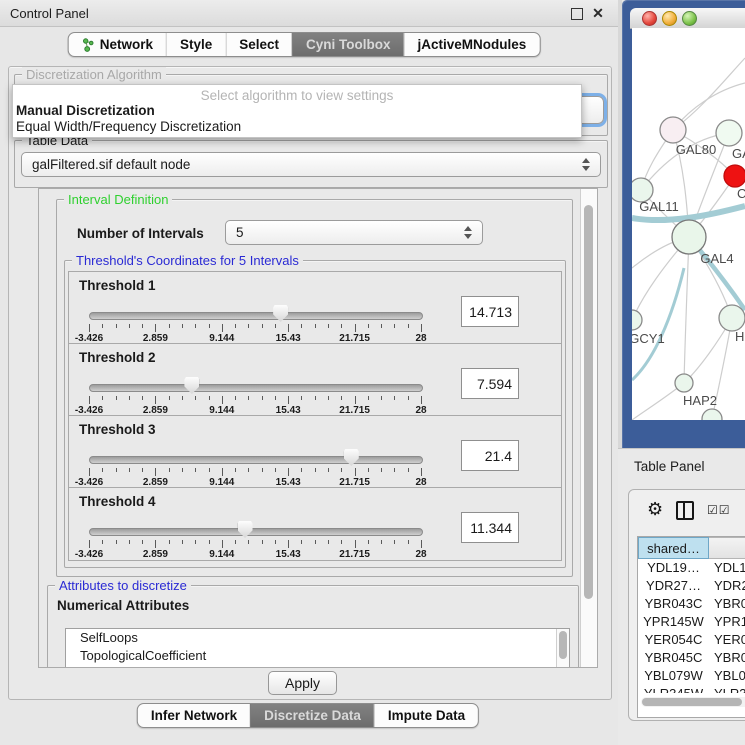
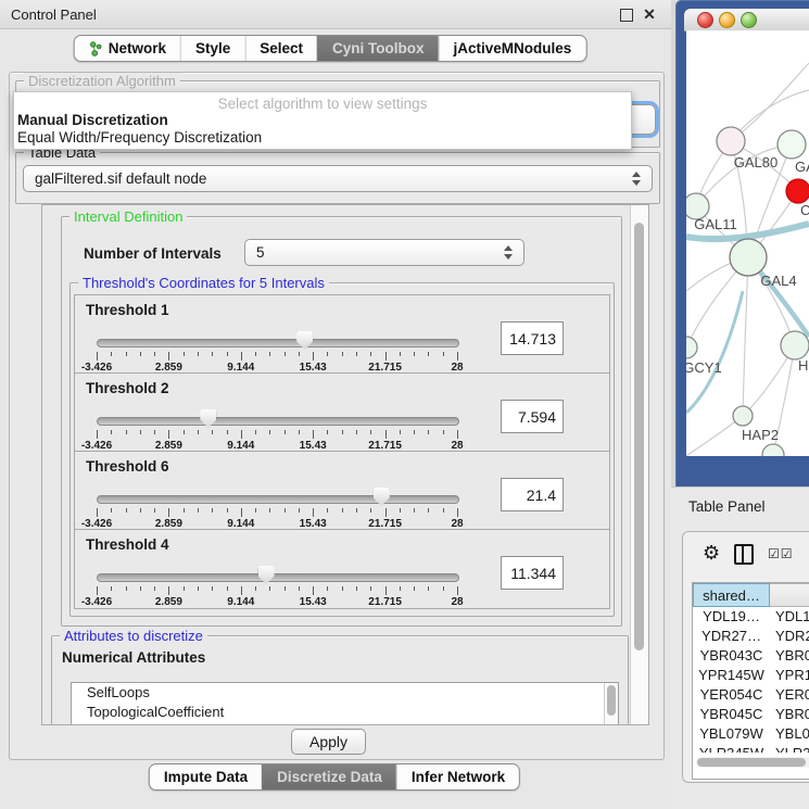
  Control Panel
  ✕
  Network
  Style
  Select
  Cyni Toolbox
  jActiveMNodules
  Discretization Algorithm
  Select algorithm to view settings
  Manual Discretization
  Equal Width/Frequency Discretization
  Table Data
  galFiltered.sif default node
  Interval Definition
  Number of Intervals
  5
  Threshold's Coordinates for 5 Intervals
  Threshold 1
  -3.426
  2.859
  9.144
  15.43
  21.715
  28
  14.713
  Threshold 2
  -3.426
  2.859
  9.144
  15.43
  21.715
  28
  7.594
- Threshold 3
+ Threshold 6
  -3.426
  2.859
  9.144
  15.43
  21.715
  28
  21.4
  Threshold 4
  -3.426
  2.859
  9.144
  15.43
  21.715
  28
  11.344
  Attributes to discretize
  Numerical Attributes
  SelfLoops
  TopologicalCoefficient
  Apply
- Infer Network
+ Impute Data
  Discretize Data
- Impute Data
+ Infer Network
  GAL80
  C
  GAL11
  GAL4
  GCY1
  H
  HAP2
  Table Panel
  ⚙
  ☑☑
  shared…
  YDL19…
  YDL1
  YDR27…
  YDR
  YBR043C
  YBR0
  YPR145W
  YPR1
  YER054C
  YER0
  YBR045C
  YBR0
  YBL079W
  YBL0
